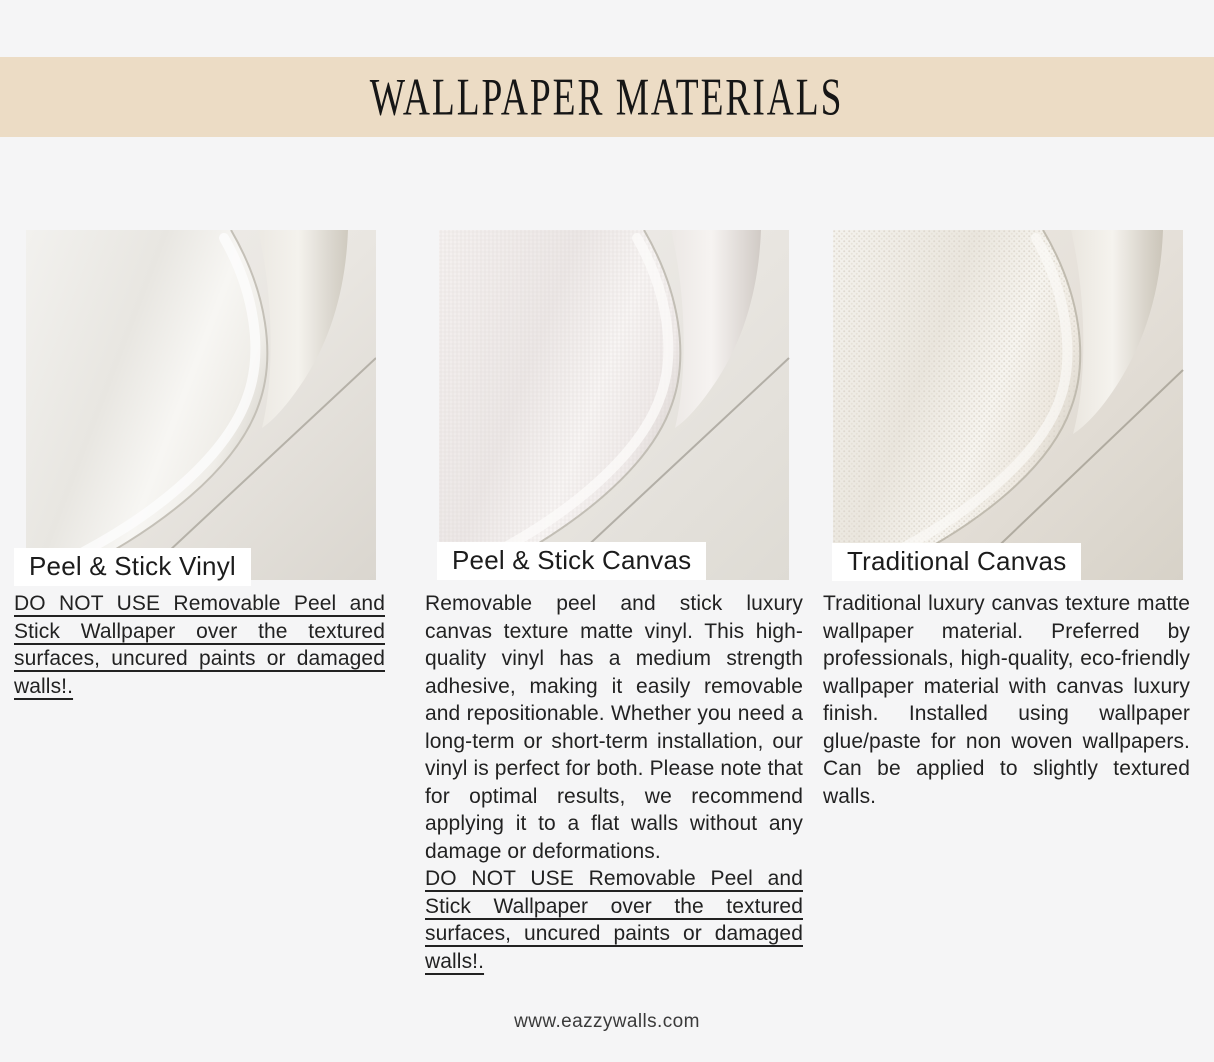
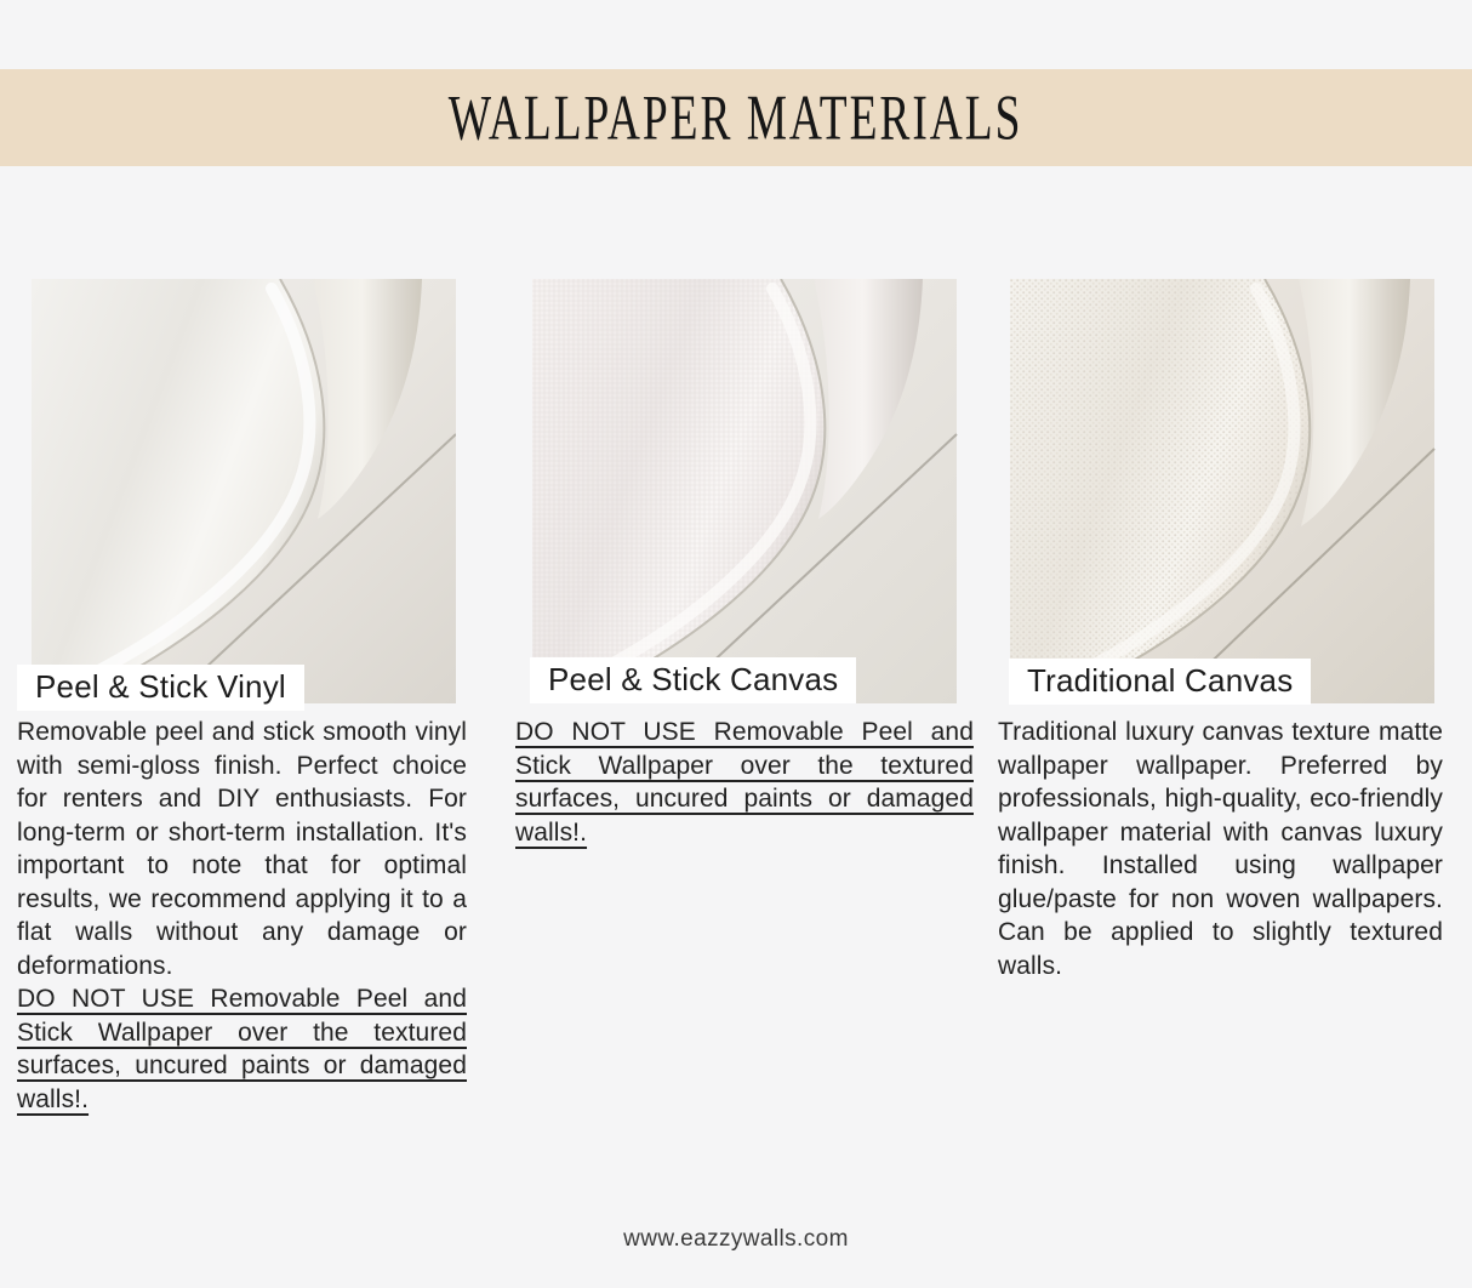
  WALLPAPER MATERIALS
  Peel & Stick Vinyl
+ Removable peel and stick smooth vinyl with semi-gloss finish. Perfect choice for renters and DIY enthusiasts. For long-term or short-term installation. It's important to note that for optimal results, we recommend applying it to a flat walls without any damage or deformations.
  DO NOT USE Removable Peel and Stick Wallpaper over the textured surfaces, uncured paints or damaged walls!.
  Peel & Stick Canvas
- Removable peel and stick luxury canvas texture matte vinyl. This high-quality vinyl has a medium strength adhesive, making it easily removable and repositionable. Whether you need a long-term or short-term installation, our vinyl is perfect for both. Please note that for optimal results, we recommend applying it to a flat walls without any damage or deformations.
  DO NOT USE Removable Peel and Stick Wallpaper over the textured surfaces, uncured paints or damaged walls!.
  Traditional Canvas
- Traditional luxury canvas texture matte wallpaper material. Preferred by professionals, high-quality, eco-friendly wallpaper material with canvas luxury finish. Installed using wallpaper glue/paste for non woven wallpapers. Can be applied to slightly textured walls.
+ Traditional luxury canvas texture matte wallpaper wallpaper. Preferred by professionals, high-quality, eco-friendly wallpaper material with canvas luxury finish. Installed using wallpaper glue/paste for non woven wallpapers. Can be applied to slightly textured walls.
  www.eazzywalls.com
